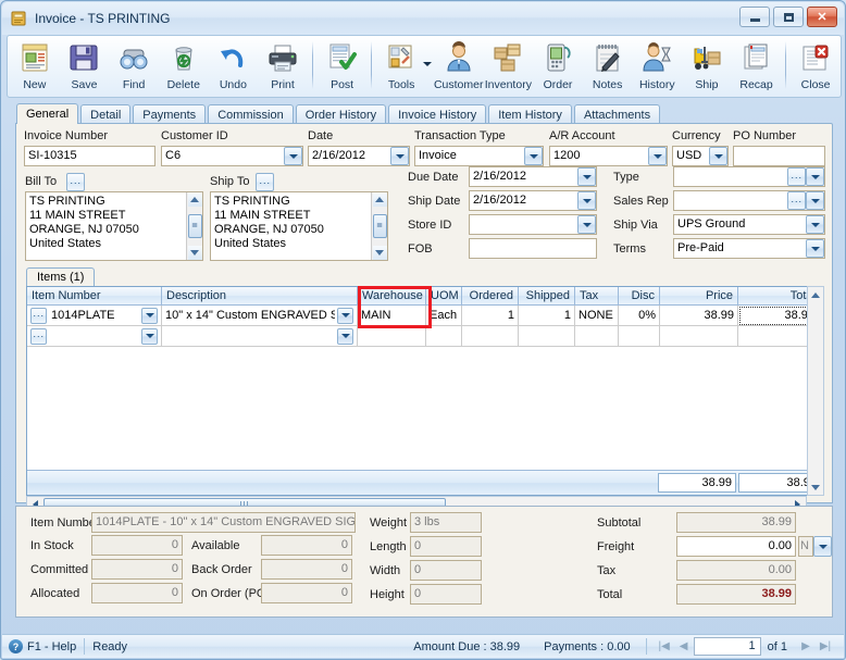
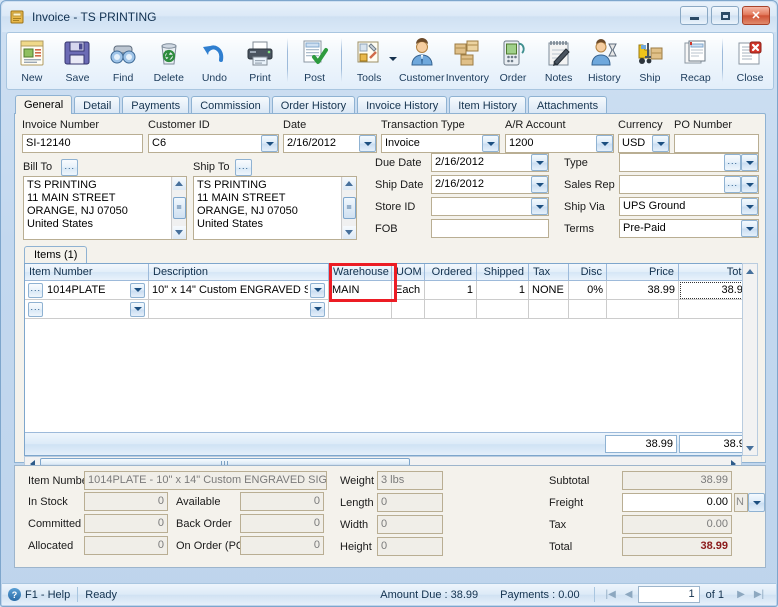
  Invoice - TS PRINTING
  ✕
  New
  Save
  Find
  Delete
  Undo
  Print
  Post
  Tools
  Customer
  Inventory
  Order
  Notes
  History
  Ship
  Recap
  Close
  General
  Detail
  Payments
  Commission
  Order History
  Invoice History
  Item History
  Attachments
  Invoice Number
  Customer ID
  Date
  Transaction Type
  A/R Account
  Currency
  PO Number
- SI-10315
+ SI-12140
  C6
  2/16/2012
  Invoice
  1200
  USD
  Bill To
  ···
  TS PRINTING
  11 MAIN STREET
  ORANGE, NJ 07050
  United States
  Ship To
  ···
  TS PRINTING
  11 MAIN STREET
  ORANGE, NJ 07050
  United States
  Due Date
  2/16/2012
  Ship Date
  2/16/2012
  Store ID
  FOB
  Type
  ···
  Sales Rep
  ···
  Ship Via
  UPS Ground
  Terms
  Pre-Paid
  Items (1)
  Item Number
  Description
  Warehouse
  UOM
  Ordered
  Shipped
  Tax
  Disc
  Price
  ···
  1014PLATE
  10" x 14" Custom ENGRAVED S
  MAIN
  Each
  1
  1
  NONE
  0%
  38.99
  38.9
  ···
  38.99
  |||
  Item Numb
  1014PLATE - 10" x 14" Custom ENGRAVED SIG
  In Stock
  0
  Committed
  0
  Allocated
  0
  Available
  0
  Back Order
  0
  On Order (P
  0
  Weight
  3 lbs
  Length
  0
  Width
  0
  Height
  0
  Subtotal
  38.99
  Freight
  0.00
  N
  Tax
  0.00
  Total
  38.99
  ?
  F1 - Help
  Ready
  Amount Due : 38.99
  Payments : 0.00
  |◀
  ◀
  1
  of 1
  ▶
  ▶|
